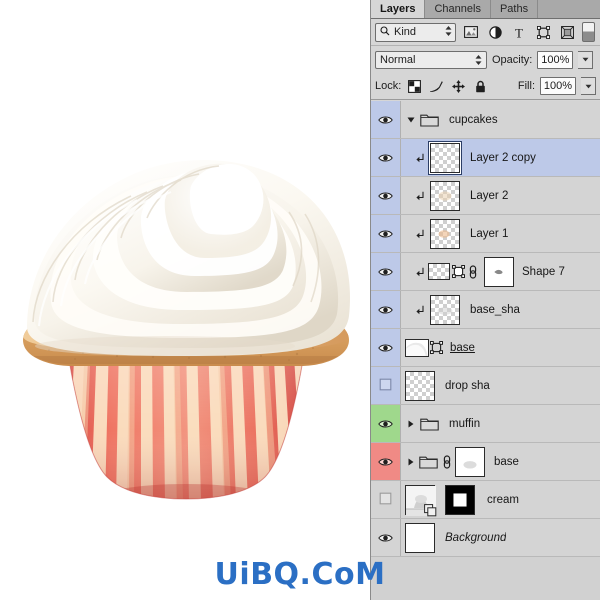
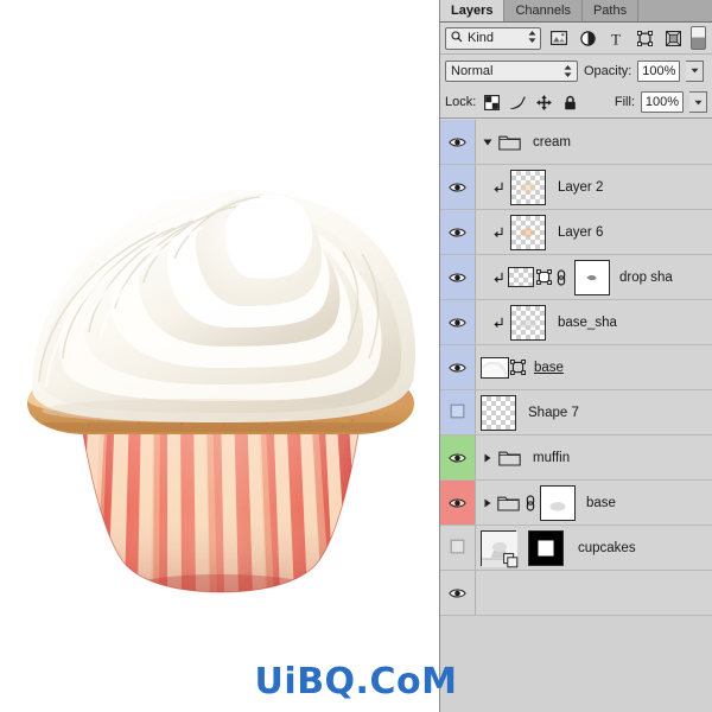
  Layers
  Channels
  Paths
  Kind
  T
  Normal
  Opacity:
  100%
  Lock:
  Fill:
  100%
- cupcakes
+ cream
- Layer 2 copy
  Layer 2
- Layer 1
+ Layer 6
- Shape 7
+ drop sha
  base_sha
  base
- drop sha
+ Shape 7
  muffin
  base
- cream
+ cupcakes
- Background
  UiBQ.CoM
